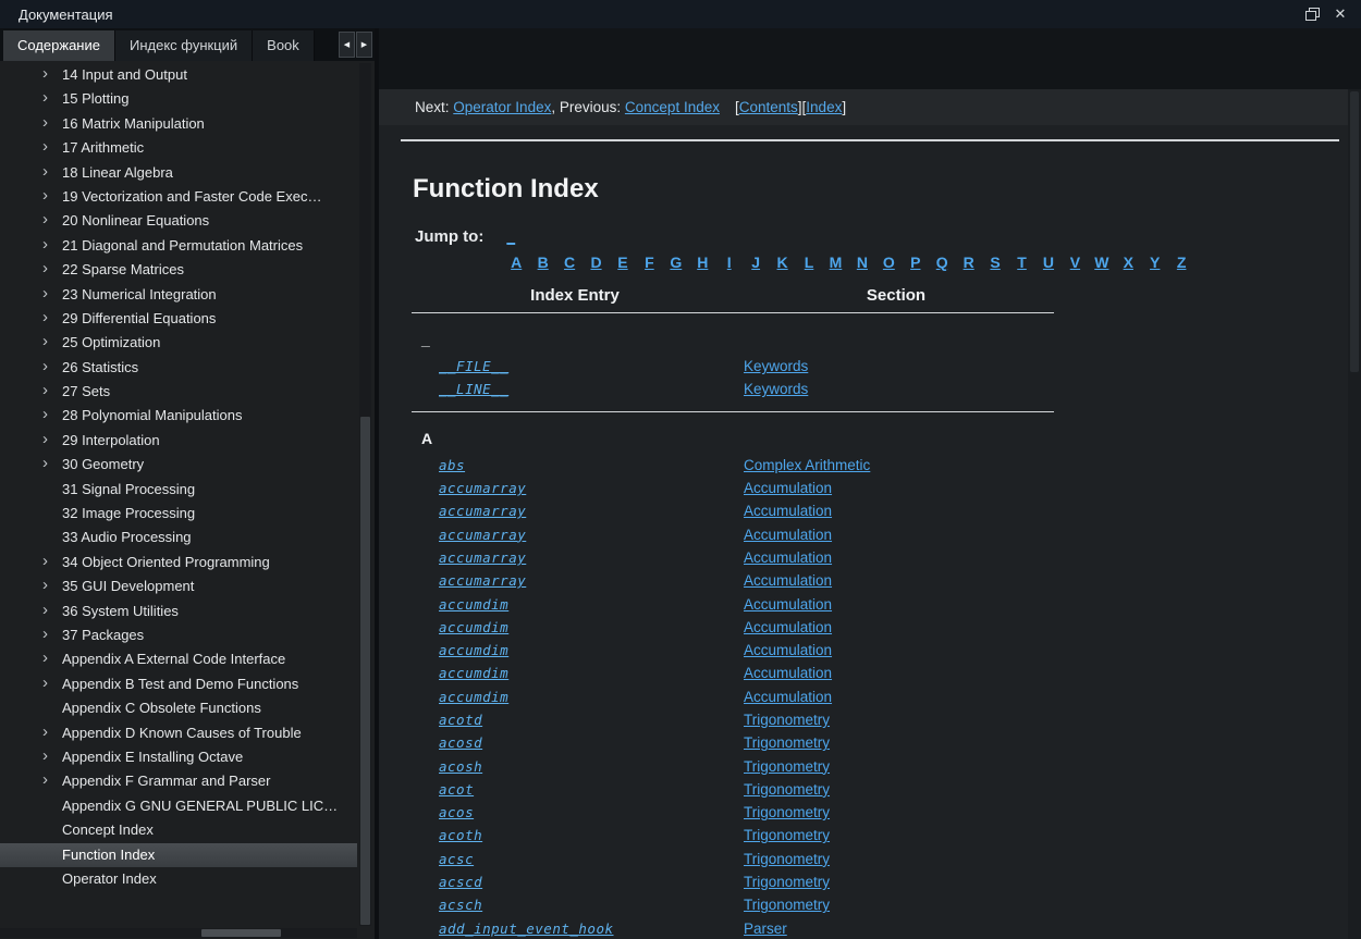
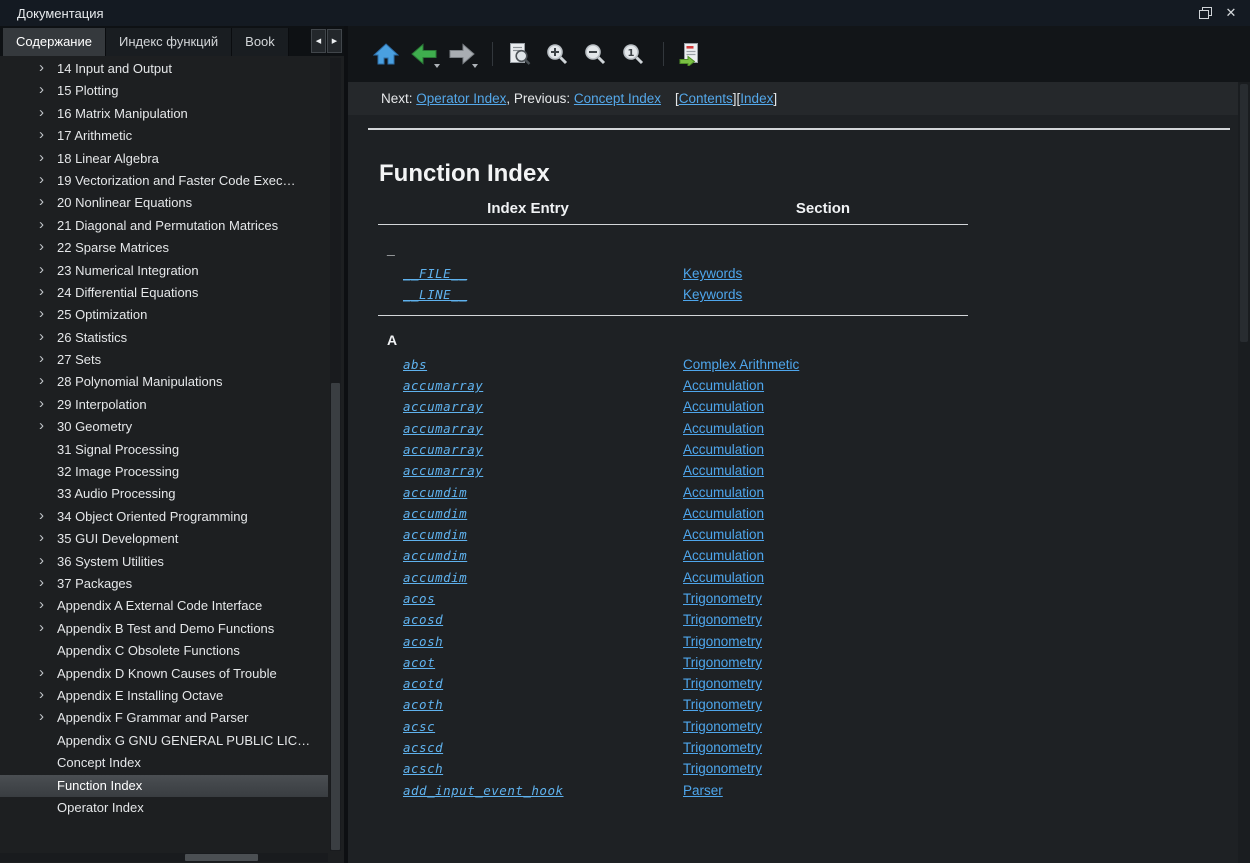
  Документация
  ✕
  Содержание
  Индекс функций
  Book
  ›
  14 Input and Output
  ›
  15 Plotting
  ›
  16 Matrix Manipulation
  ›
  17 Arithmetic
  ›
  18 Linear Algebra
  ›
  19 Vectorization and Faster Code Exec…
  ›
  20 Nonlinear Equations
  ›
  21 Diagonal and Permutation Matrices
  ›
  22 Sparse Matrices
  ›
  23 Numerical Integration
  ›
- 29 Differential Equations
+ 24 Differential Equations
  ›
  25 Optimization
  ›
  26 Statistics
  ›
  27 Sets
  ›
  28 Polynomial Manipulations
  ›
  29 Interpolation
  ›
  30 Geometry
  31 Signal Processing
  32 Image Processing
  33 Audio Processing
  ›
  34 Object Oriented Programming
  ›
  35 GUI Development
  ›
  36 System Utilities
  ›
  37 Packages
  ›
  Appendix A External Code Interface
  ›
  Appendix B Test and Demo Functions
  Appendix C Obsolete Functions
  ›
  Appendix D Known Causes of Trouble
  ›
  Appendix E Installing Octave
  ›
  Appendix F Grammar and Parser
  Appendix G GNU GENERAL PUBLIC LIC…
  Concept Index
  Function Index
  Operator Index
+ 1
  Next: Operator Index, Previous: Concept Index [Contents][Index]
  Function Index
- Jump to: _
- A B C D E F G H I J K L M N O P Q R S T U V W X Y Z
  Index Entry
  Section
  _
  __FILE__
  Keywords
  __LINE__
  Keywords
  A
  abs
  Complex Arithmetic
  accumarray
  Accumulation
  accumarray
  Accumulation
  accumarray
  Accumulation
  accumarray
  Accumulation
  accumarray
  Accumulation
  accumdim
  Accumulation
  accumdim
  Accumulation
  accumdim
  Accumulation
  accumdim
  Accumulation
  accumdim
  Accumulation
- acotd
+ acos
  Trigonometry
  acosd
  Trigonometry
  acosh
  Trigonometry
  acot
  Trigonometry
- acos
+ acotd
  Trigonometry
  acoth
  Trigonometry
  acsc
  Trigonometry
  acscd
  Trigonometry
  acsch
  Trigonometry
  add_input_event_hook
  Parser
